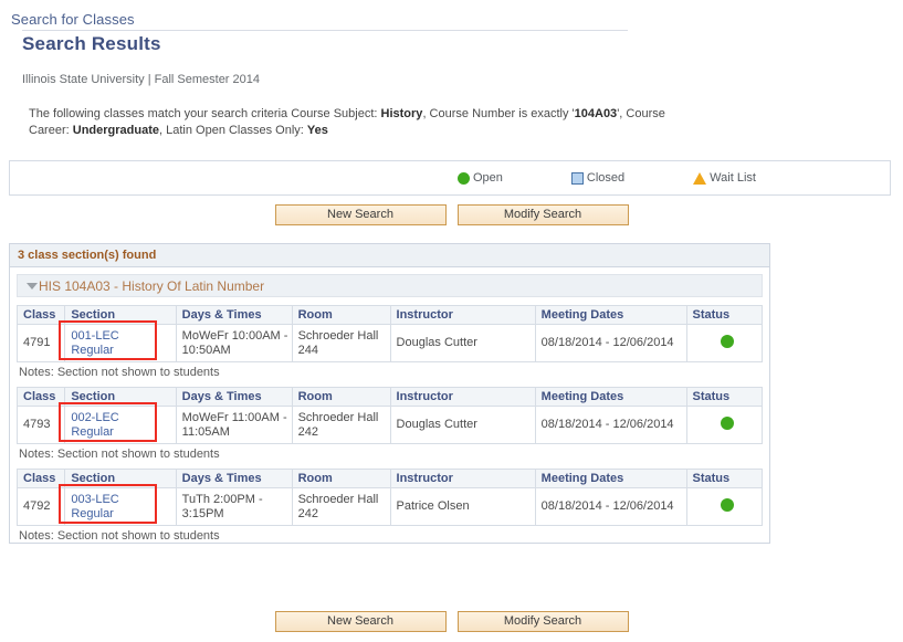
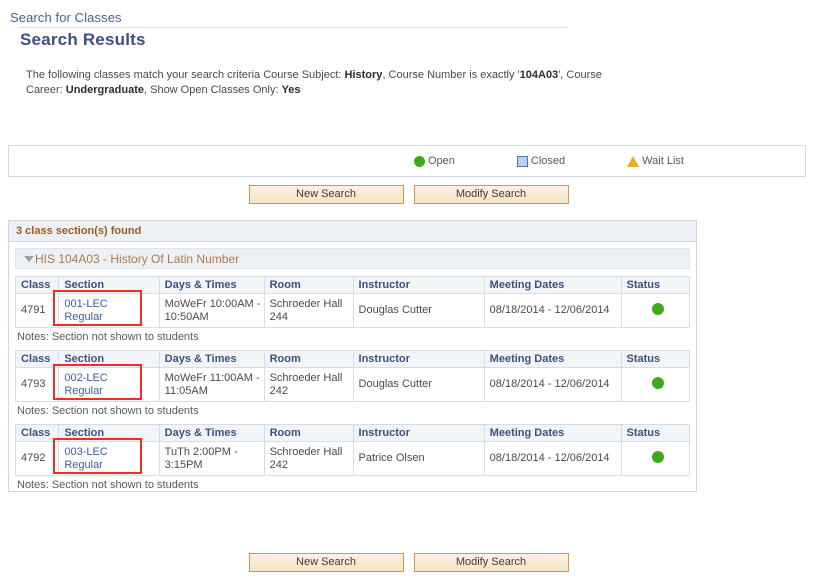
  Search for Classes
  Search Results
- Illinois State University | Fall Semester 2014
- The following classes match your search criteria Course Subject: History, Course Number is exactly '104A03', Course Career: Undergraduate, Latin Open Classes Only: Yes
+ The following classes match your search criteria Course Subject: History, Course Number is exactly '104A03', Course Career: Undergraduate, Show Open Classes Only: Yes
  Open
  Closed
  Wait List
  New Search
  Modify Search
  3 class section(s) found
  HIS 104A03 - History Of Latin Number
  Class	Section	Days & Times	Room	Instructor	Meeting Dates	Status
  4791	001-LECRegular	MoWeFr 10:00AM - 10:50AM	Schroeder Hall 244	Douglas Cutter	08/18/2014 - 12/06/2014
  Notes: Section not shown to students
  Class	Section	Days & Times	Room	Instructor	Meeting Dates	Status
  4793	002-LECRegular	MoWeFr 11:00AM - 11:05AM	Schroeder Hall 242	Douglas Cutter	08/18/2014 - 12/06/2014
  Notes: Section not shown to students
  Class	Section	Days & Times	Room	Instructor	Meeting Dates	Status
  4792	003-LECRegular	TuTh 2:00PM - 3:15PM	Schroeder Hall 242	Patrice Olsen	08/18/2014 - 12/06/2014
  Notes: Section not shown to students
  New Search
  Modify Search
